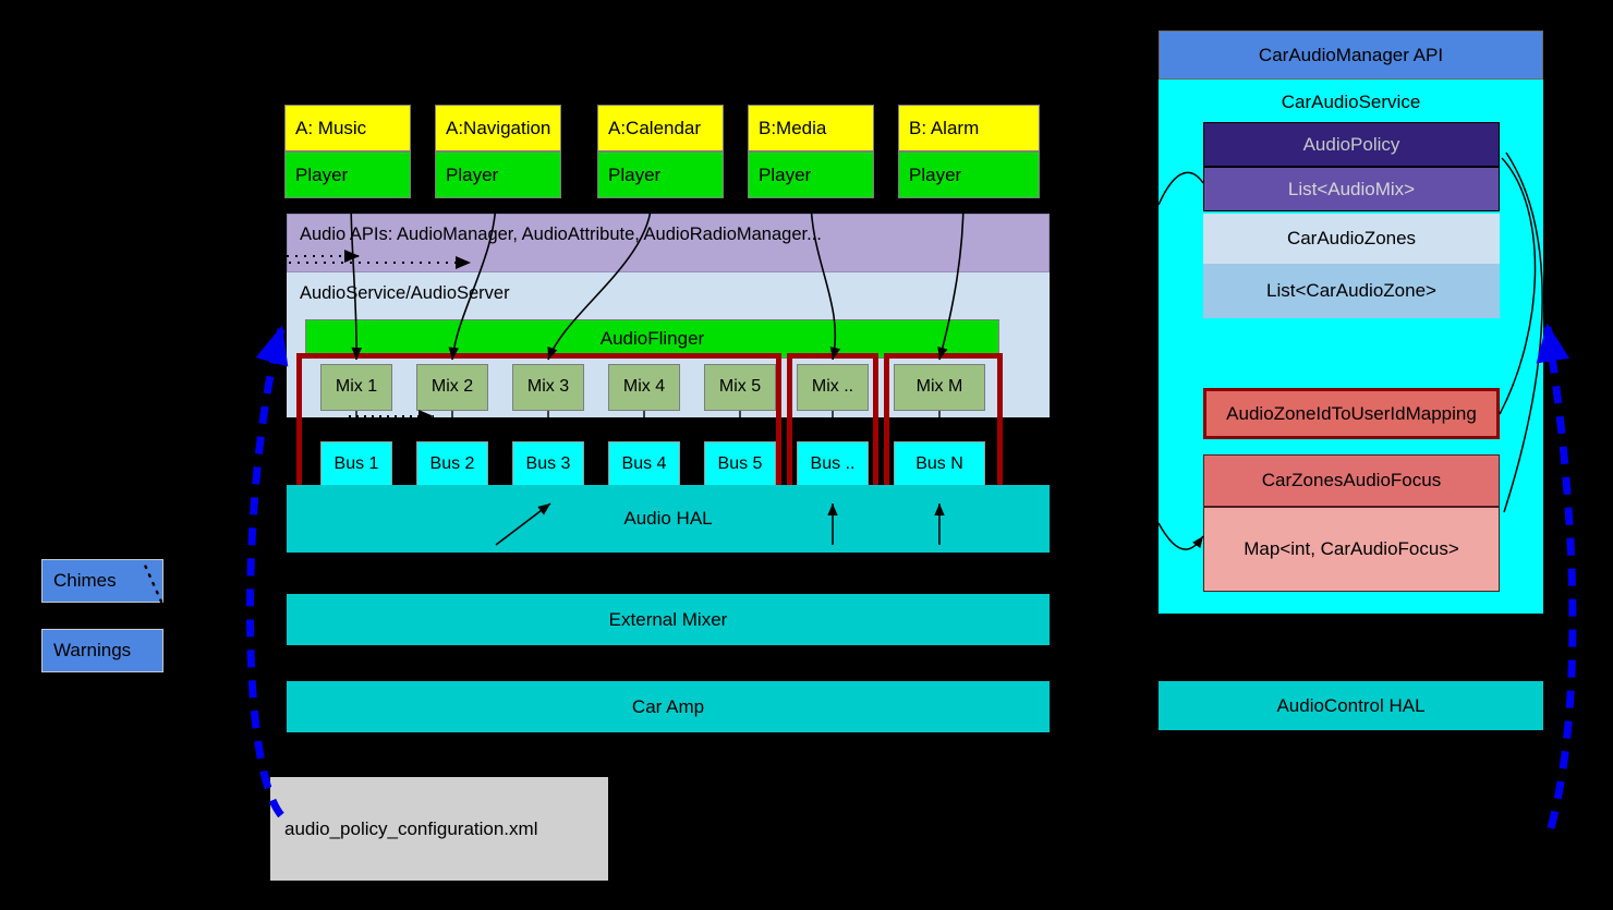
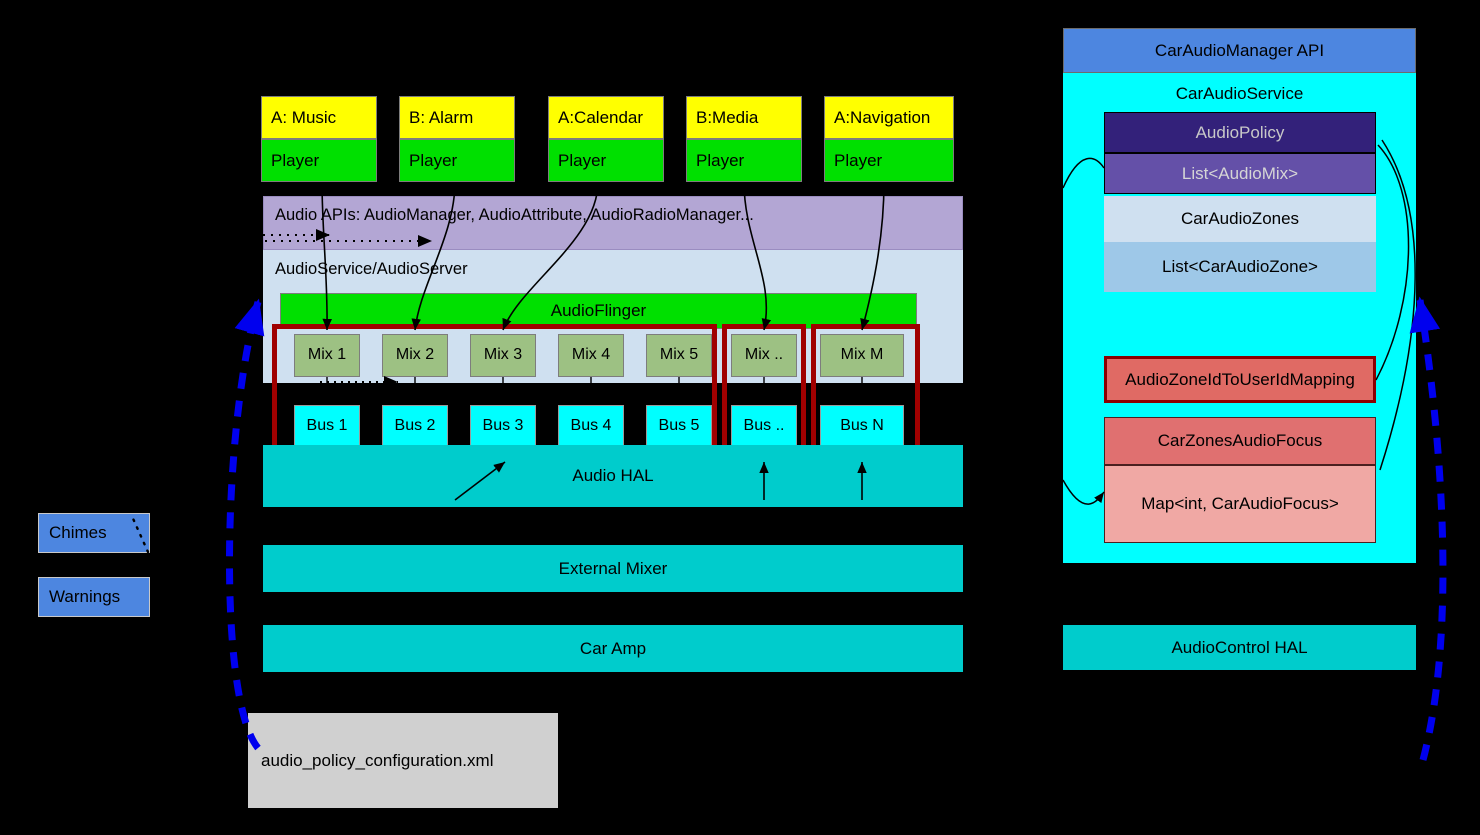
  A: Music
  Player
- A:Navigation
+ B: Alarm
  Player
  A:Calendar
  Player
  B:Media
  Player
- B: Alarm
+ A:Navigation
  Player
  Audio APIs: AudioManager, AudioAttribute, AudioRadioManager..
  AudioService/AudioServer
  AudioFlinger
  Mix 1
  Mix 2
  Mix 3
  Mix 4
  Mix 5
  Mix ..
  Mix M
  Bus 1
  Bus 2
  Bus 3
  Bus 4
  Bus 5
  Bus ..
  Bus N
  Audio HAL
  External Mixer
  Car Amp
  Chimes
  Warnings
  audio_policy_configuration.xml
  CarAudioManager API
  CarAudioService
  AudioPolicy
  List<AudioMix>
  CarAudioZones
  List<CarAudioZone>
  AudioZoneIdToUserIdMapping
  CarZonesAudioFocus
  Map<int, CarAudioFocus>
  AudioControl HAL
